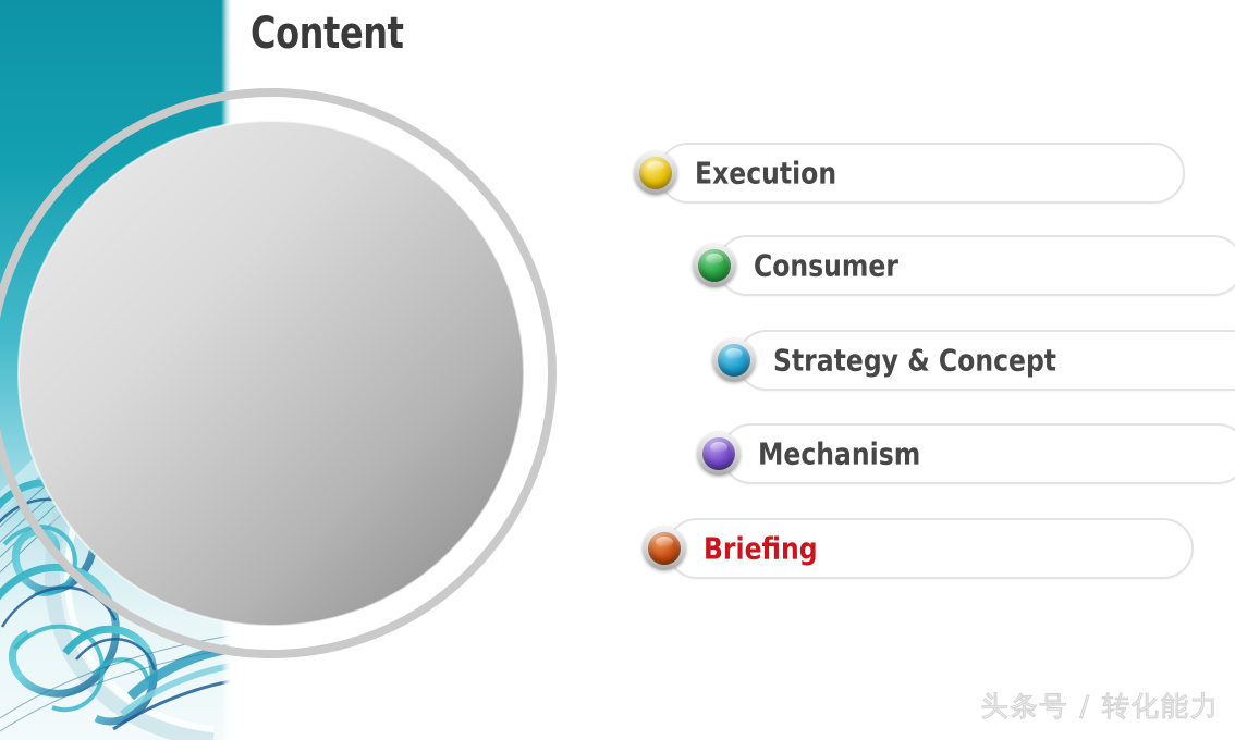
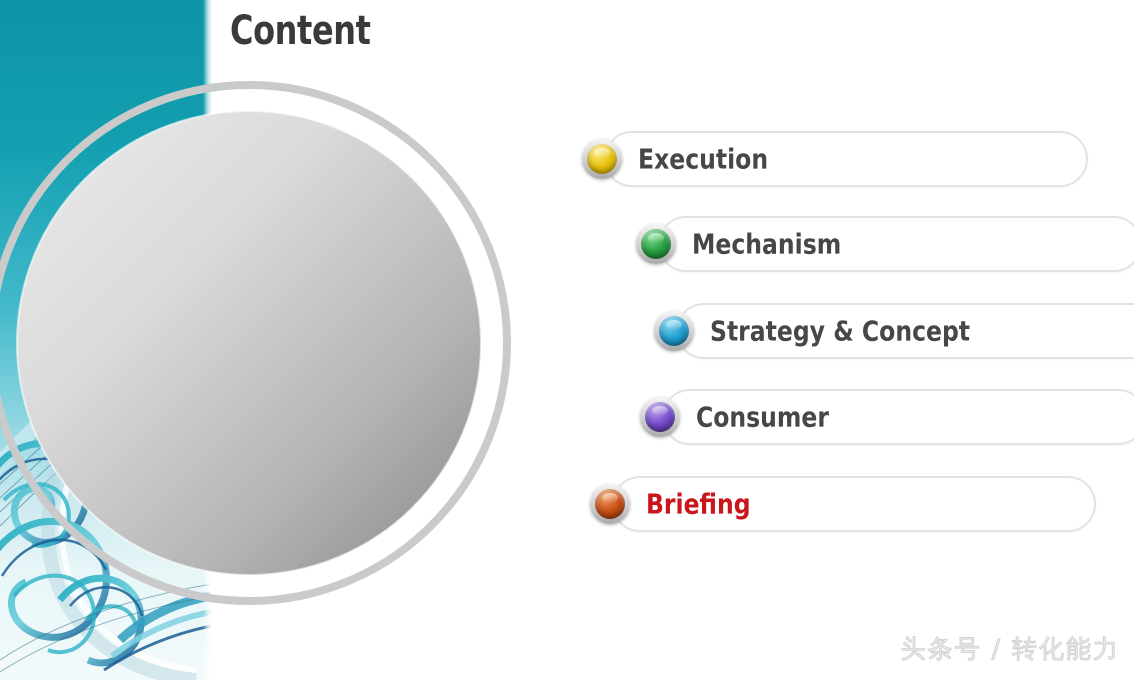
  Content
  Execution
- Consumer
+ Mechanism
  Strategy & Concept
- Mechanism
+ Consumer
  Briefing
  头条号 / 转化能力
